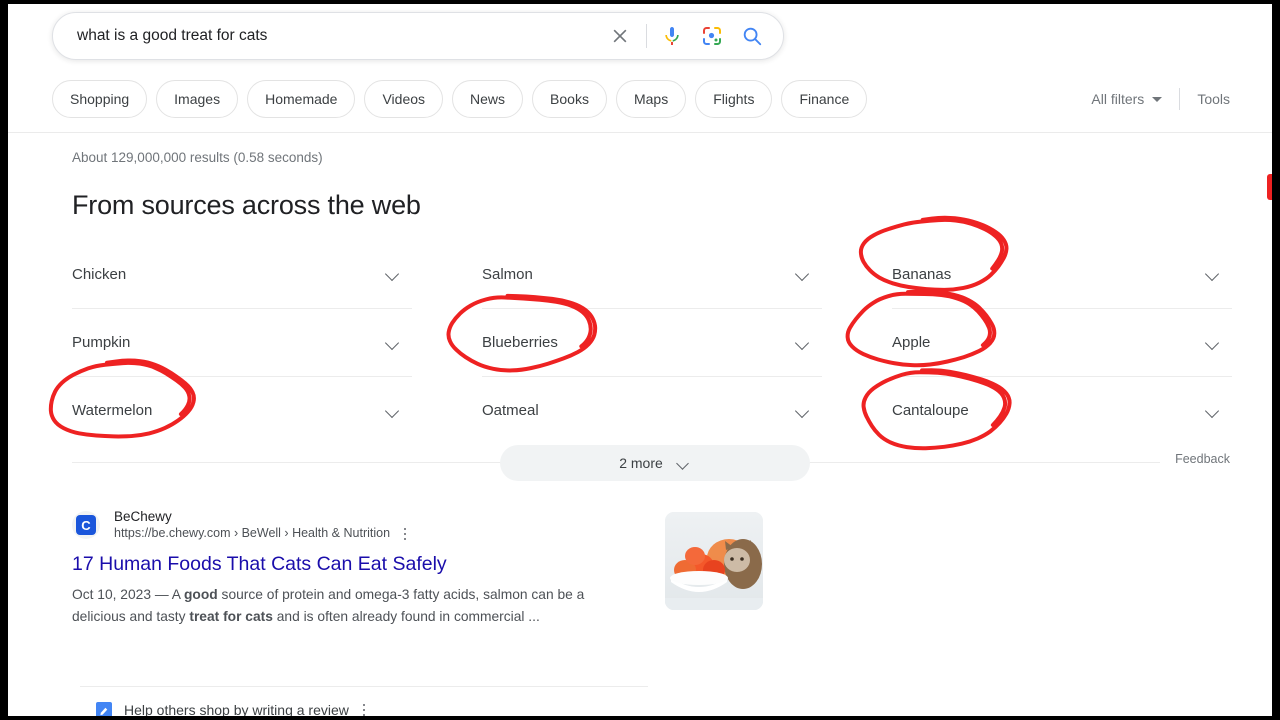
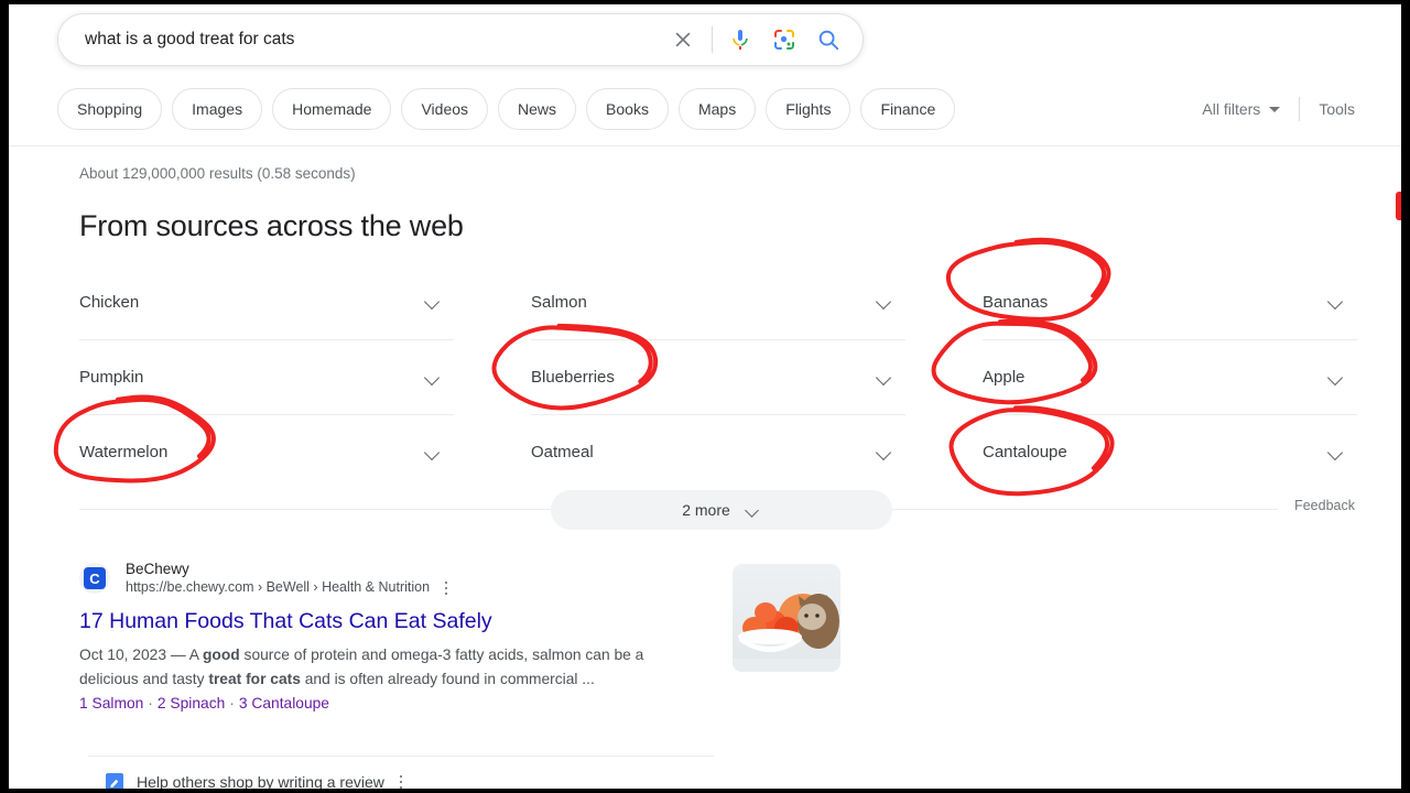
  what is a good treat for cats
  Shopping
  Images
  Homemade
  Videos
  News
  Books
  Maps
  Flights
  Finance
  All filters
  Tools
  About 129,000,000 results (0.58 seconds)
  From sources across the web
  Chicken
  Pumpkin
  Watermelon
  Salmon
  Blueberries
  Oatmeal
  Bananas
  Apple
  Cantaloupe
  2 more
  Feedback
  C
  BeChewy
  https://be.chewy.com › BeWell › Health & Nutrition
  17 Human Foods That Cats Can Eat Safely
  Oct 10, 2023 — A good source of protein and omega-3 fatty acids, salmon can be a delicious and tasty treat for cats and is often already found in commercial ...
+ 1 Salmon · 2 Spinach · 3 Cantaloupe
  Help others shop by writing a review
